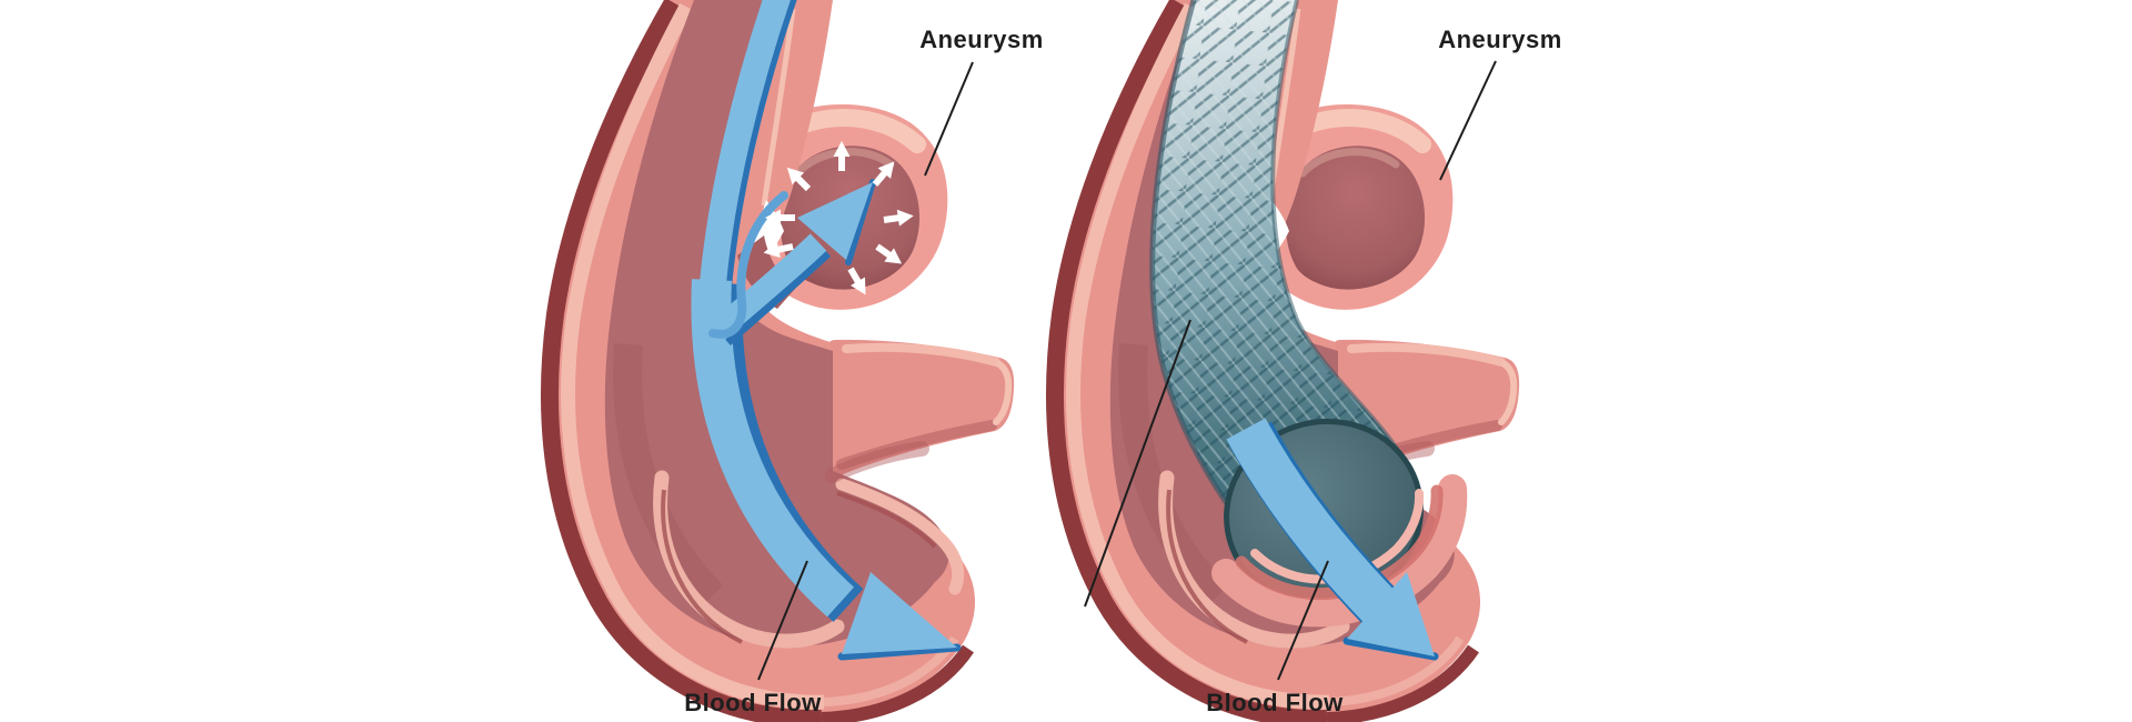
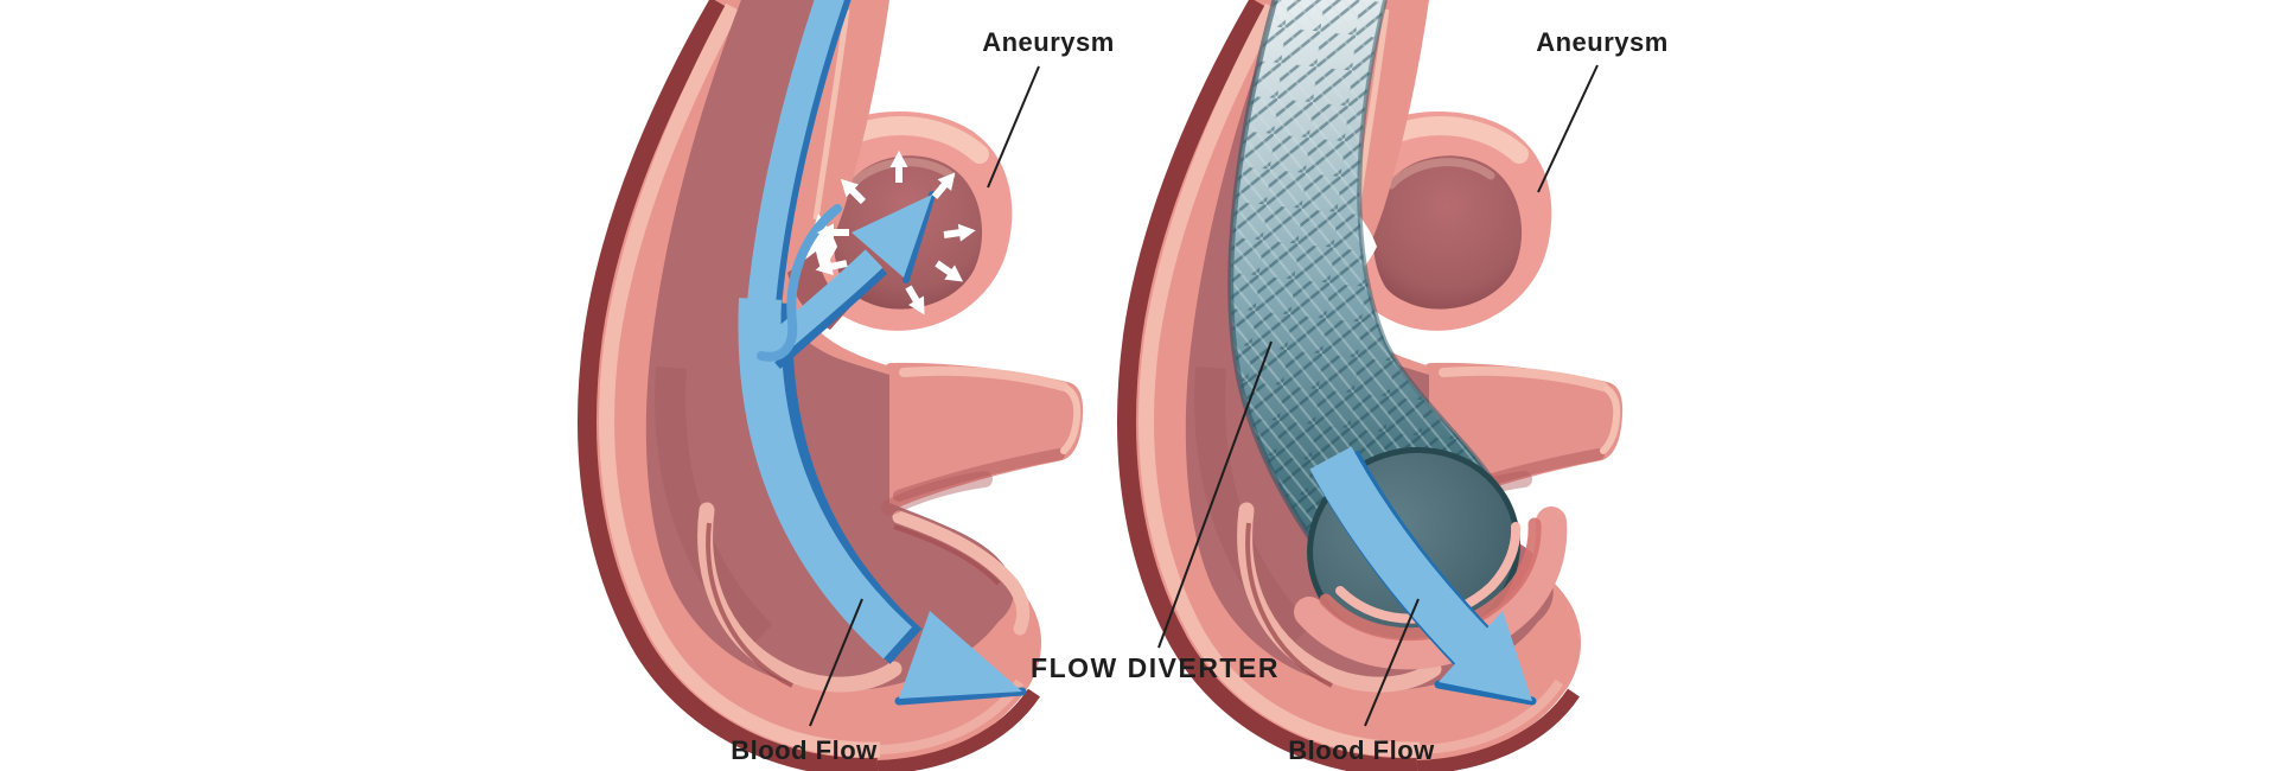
  Aneurysm
  Aneurysm
  Blood Flow
+ FLOW DIVERTER
  Blood Flow
